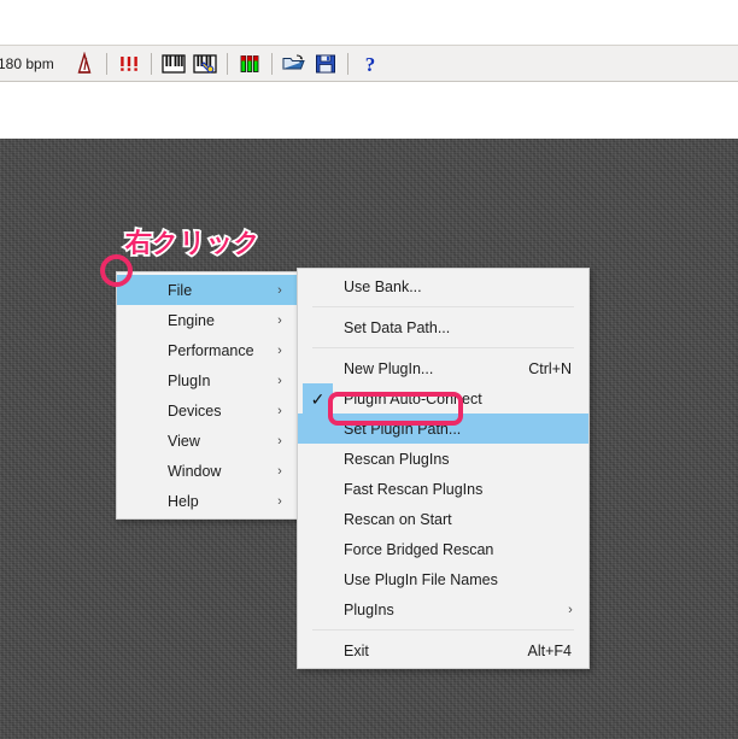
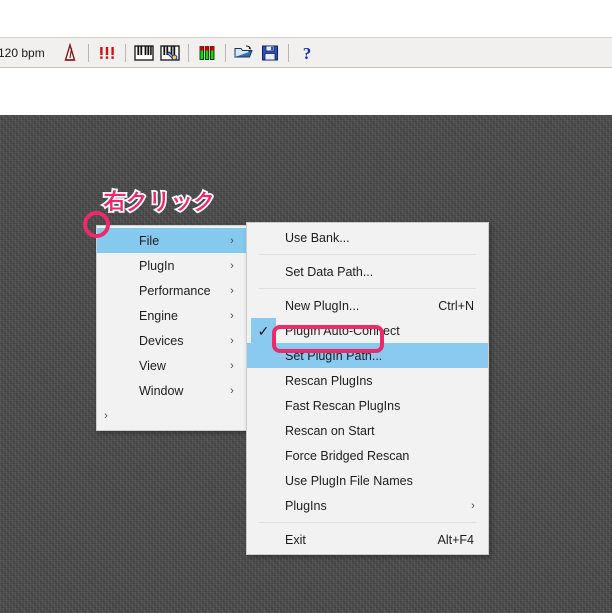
- 180 bpm
+ 120 bpm
  ?
  File
  ›
- Engine
+ PlugIn
  ›
  Performance
  ›
- PlugIn
+ Engine
  ›
  Devices
  ›
  View
  ›
  Window
  ›
- Help
  ›
  Use Bank...
  Set Data Path...
  New PlugIn...
  Ctrl+N
  ✓
  PlugIn Auto-Connect
  Set PlugIn Path...
  Rescan PlugIns
  Fast Rescan PlugIns
  Rescan on Start
  Force Bridged Rescan
  Use PlugIn File Names
  PlugIns
  ›
  Exit
  Alt+F4
  右クリック
